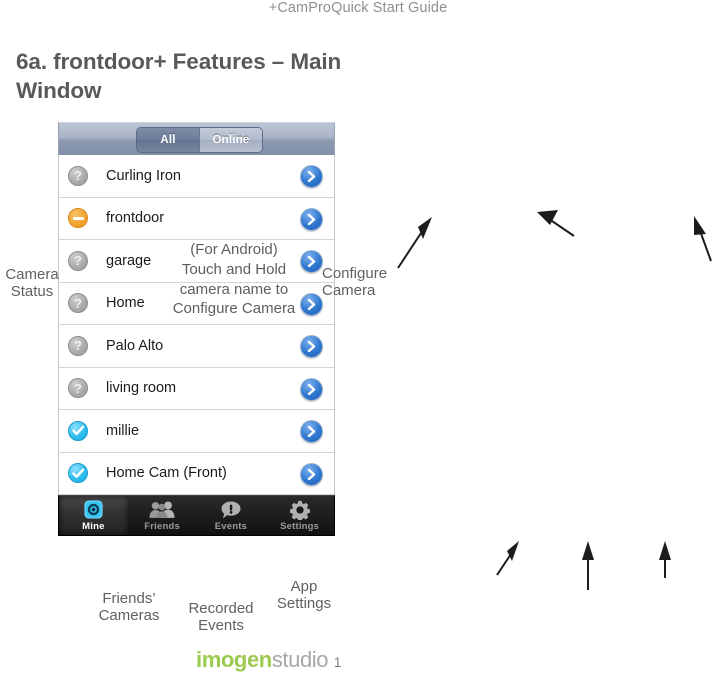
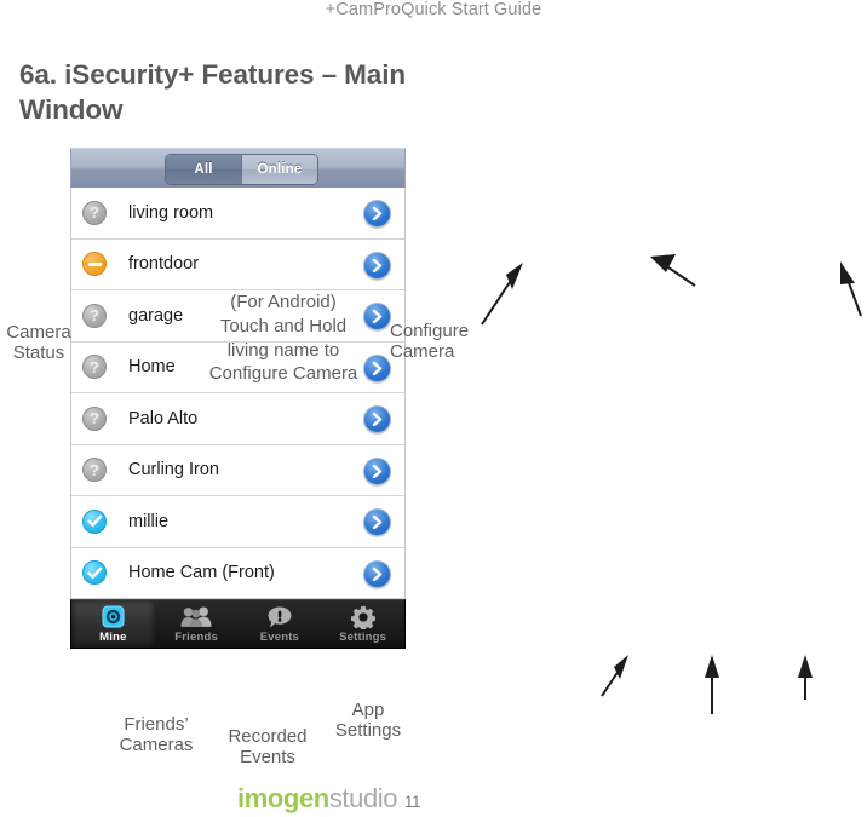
  +CamProQuick Start Guide
- 6a. frontdoor+ Features – Main Window
+ 6a. iSecurity+ Features – Main Window
  All
  Online
  ?
- Curling Iron
+ living room
  frontdoor
  ?
  garage
  ?
  Home
  ?
  Palo Alto
  ?
- living room
+ Curling Iron
  millie
  Home Cam (Front)
  Mine
  Friends
  Events
  Settings
  Camera
  Status
  Configure
  Camera
- (For Android) Touch and Hold camera name to Configure Camera
+ (For Android) Touch and Hold living name to Configure Camera
  Friends’
  Cameras
  Recorded
  Events
  App
  Settings
- imogenstudio 1
+ imogenstudio 11
